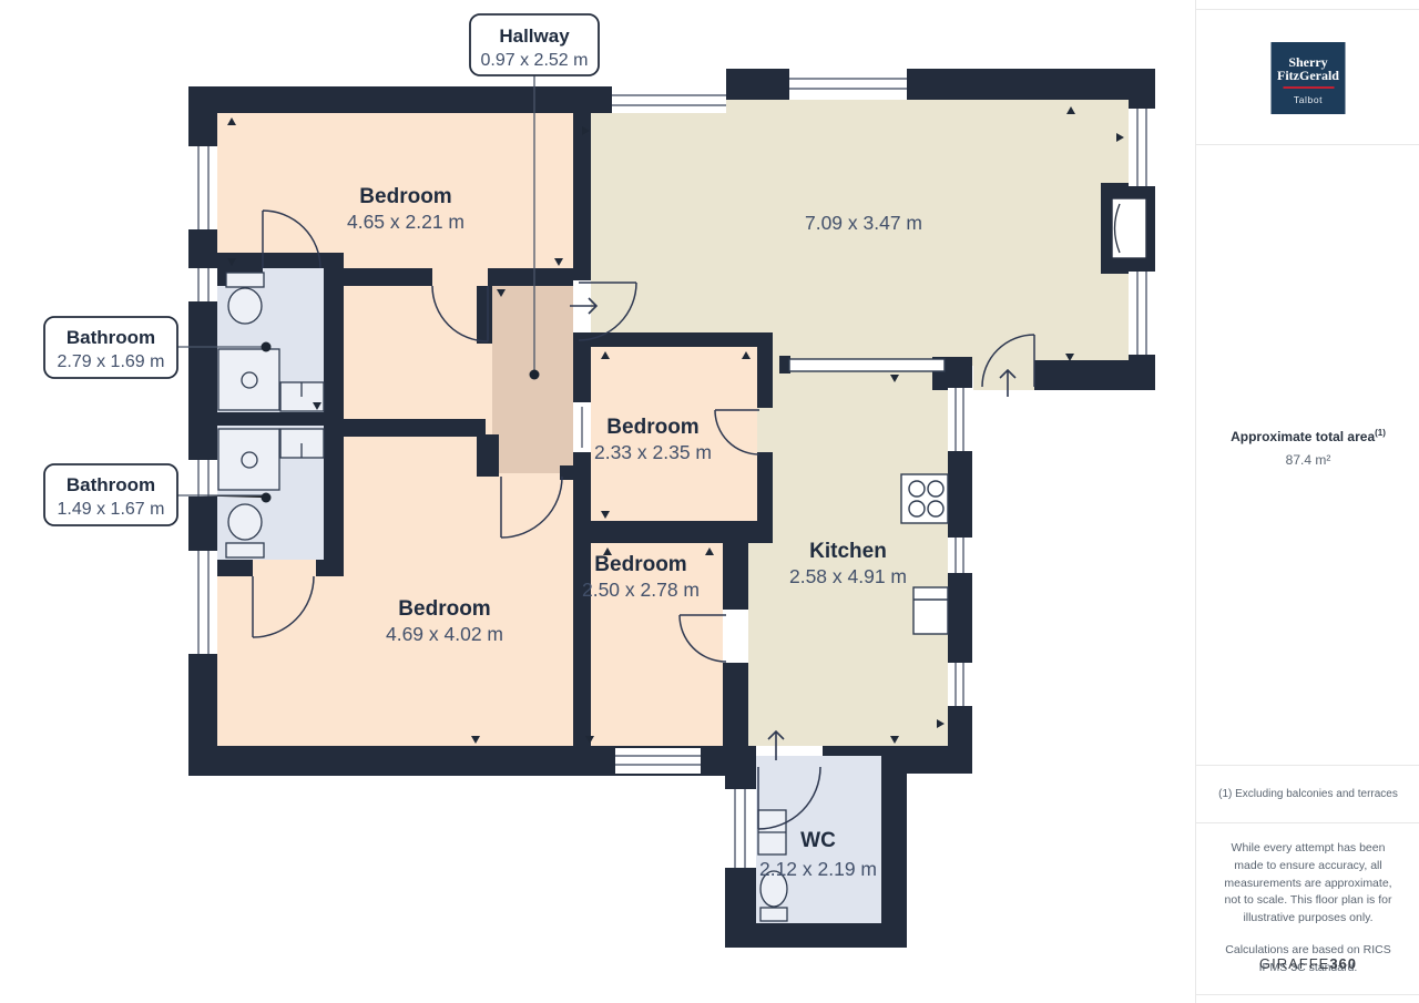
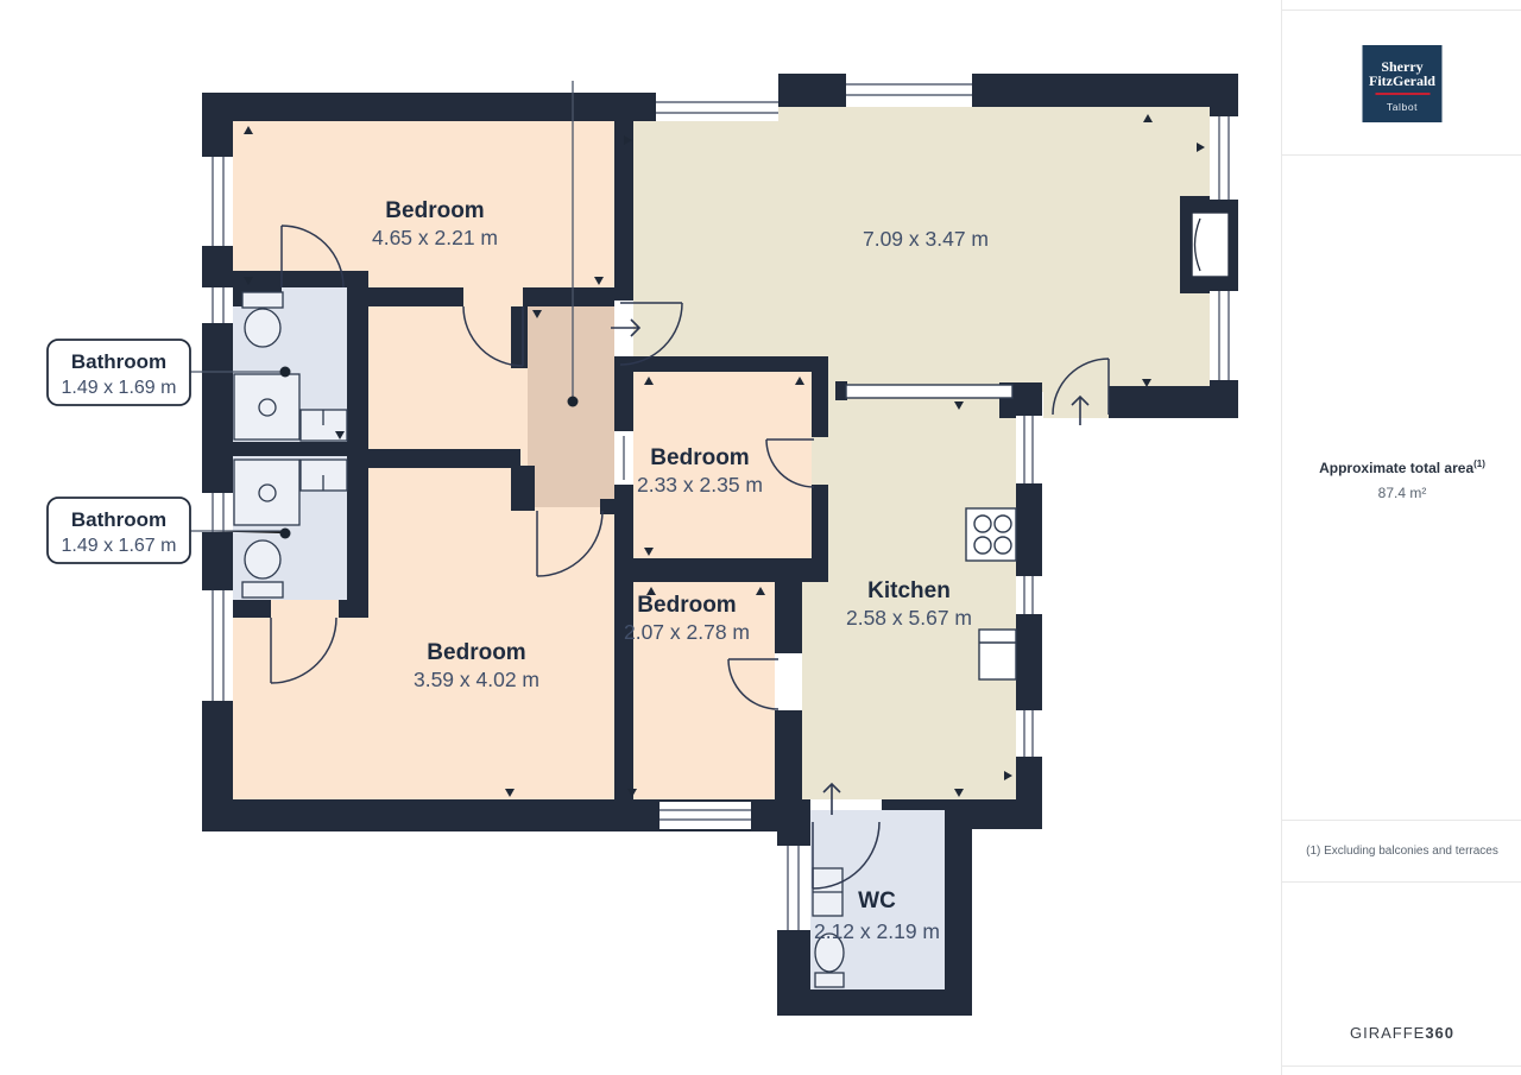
- Hallway
- 0.97 x 2.52 m
  Bathroom
- 2.79 x 1.69 m
+ 1.49 x 1.69 m
  Bathroom
  1.49 x 1.67 m
  Bedroom
  4.65 x 2.21 m
  7.09 x 3.47 m
  Bedroom
  2.33 x 2.35 m
  Bedroom
- 2.50 x 2.78 m
+ 2.07 x 2.78 m
  Bedroom
- 4.69 x 4.02 m
+ 3.59 x 4.02 m
  Kitchen
- 2.58 x 4.91 m
+ 2.58 x 5.67 m
  WC
  2.12 x 2.19 m
  Sherry
  FitzGerald
  Talbot
  Approximate total area(1)
  87.4 m²
  (1) Excluding balconies and terraces
- While every attempt has been made to ensure accuracy, all measurements are approximate, not to scale. This floor plan is for illustrative purposes only.
- Calculations are based on RICS IPMS 3C standard.
  GIRAFFE360
